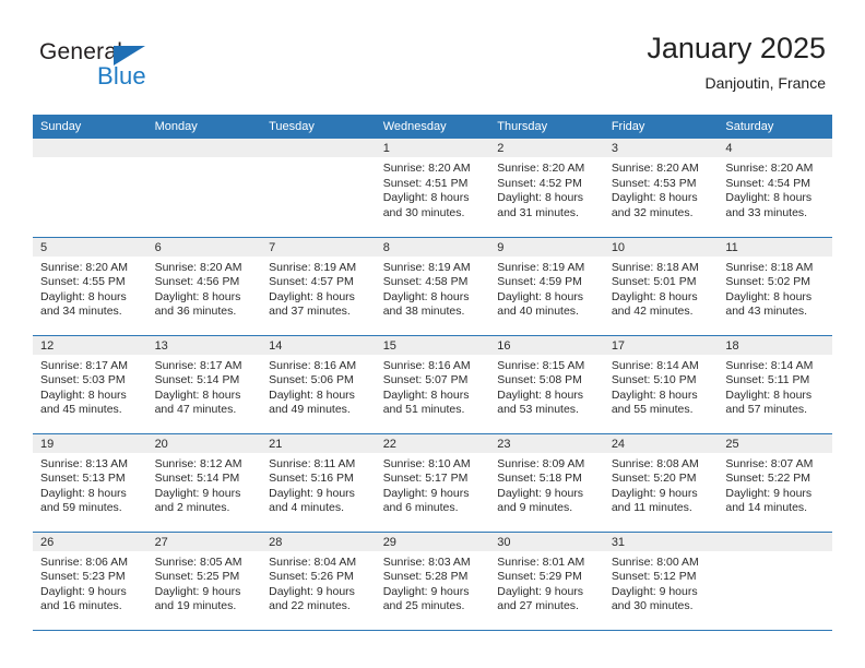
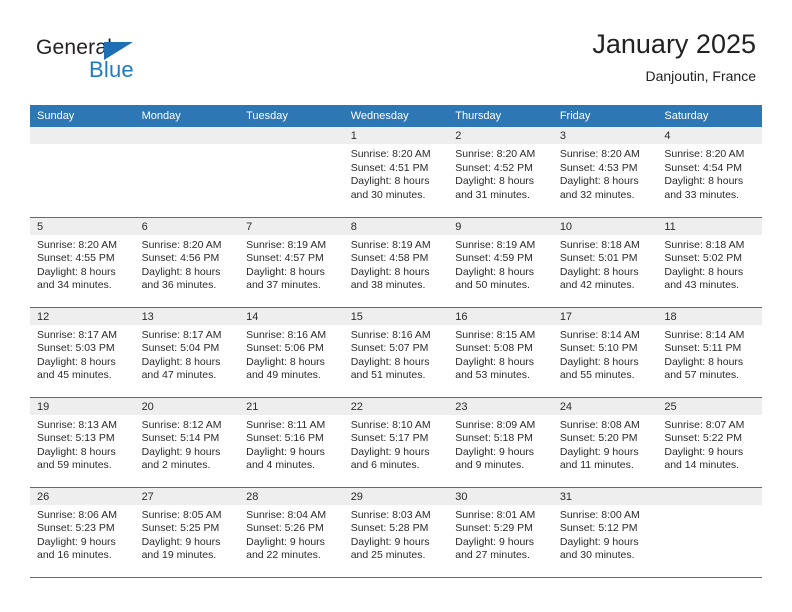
  General
  Blue
  January 2025
  Danjoutin, France
  Sunday	Monday	Tuesday	Wednesday	Thursday	Friday	Saturday
  			1Sunrise: 8:20 AMSunset: 4:51 PMDaylight: 8 hoursand 30 minutes.	2Sunrise: 8:20 AMSunset: 4:52 PMDaylight: 8 hoursand 31 minutes.	3Sunrise: 8:20 AMSunset: 4:53 PMDaylight: 8 hoursand 32 minutes.	4Sunrise: 8:20 AMSunset: 4:54 PMDaylight: 8 hoursand 33 minutes.
- 5Sunrise: 8:20 AMSunset: 4:55 PMDaylight: 8 hoursand 34 minutes.	6Sunrise: 8:20 AMSunset: 4:56 PMDaylight: 8 hoursand 36 minutes.	7Sunrise: 8:19 AMSunset: 4:57 PMDaylight: 8 hoursand 37 minutes.	8Sunrise: 8:19 AMSunset: 4:58 PMDaylight: 8 hoursand 38 minutes.	9Sunrise: 8:19 AMSunset: 4:59 PMDaylight: 8 hoursand 40 minutes.	10Sunrise: 8:18 AMSunset: 5:01 PMDaylight: 8 hoursand 42 minutes.	11Sunrise: 8:18 AMSunset: 5:02 PMDaylight: 8 hoursand 43 minutes.
+ 5Sunrise: 8:20 AMSunset: 4:55 PMDaylight: 8 hoursand 34 minutes.	6Sunrise: 8:20 AMSunset: 4:56 PMDaylight: 8 hoursand 36 minutes.	7Sunrise: 8:19 AMSunset: 4:57 PMDaylight: 8 hoursand 37 minutes.	8Sunrise: 8:19 AMSunset: 4:58 PMDaylight: 8 hoursand 38 minutes.	9Sunrise: 8:19 AMSunset: 4:59 PMDaylight: 8 hoursand 50 minutes.	10Sunrise: 8:18 AMSunset: 5:01 PMDaylight: 8 hoursand 42 minutes.	11Sunrise: 8:18 AMSunset: 5:02 PMDaylight: 8 hoursand 43 minutes.
- 12Sunrise: 8:17 AMSunset: 5:03 PMDaylight: 8 hoursand 45 minutes.	13Sunrise: 8:17 AMSunset: 5:14 PMDaylight: 8 hoursand 47 minutes.	14Sunrise: 8:16 AMSunset: 5:06 PMDaylight: 8 hoursand 49 minutes.	15Sunrise: 8:16 AMSunset: 5:07 PMDaylight: 8 hoursand 51 minutes.	16Sunrise: 8:15 AMSunset: 5:08 PMDaylight: 8 hoursand 53 minutes.	17Sunrise: 8:14 AMSunset: 5:10 PMDaylight: 8 hoursand 55 minutes.	18Sunrise: 8:14 AMSunset: 5:11 PMDaylight: 8 hoursand 57 minutes.
+ 12Sunrise: 8:17 AMSunset: 5:03 PMDaylight: 8 hoursand 45 minutes.	13Sunrise: 8:17 AMSunset: 5:04 PMDaylight: 8 hoursand 47 minutes.	14Sunrise: 8:16 AMSunset: 5:06 PMDaylight: 8 hoursand 49 minutes.	15Sunrise: 8:16 AMSunset: 5:07 PMDaylight: 8 hoursand 51 minutes.	16Sunrise: 8:15 AMSunset: 5:08 PMDaylight: 8 hoursand 53 minutes.	17Sunrise: 8:14 AMSunset: 5:10 PMDaylight: 8 hoursand 55 minutes.	18Sunrise: 8:14 AMSunset: 5:11 PMDaylight: 8 hoursand 57 minutes.
  19Sunrise: 8:13 AMSunset: 5:13 PMDaylight: 8 hoursand 59 minutes.	20Sunrise: 8:12 AMSunset: 5:14 PMDaylight: 9 hoursand 2 minutes.	21Sunrise: 8:11 AMSunset: 5:16 PMDaylight: 9 hoursand 4 minutes.	22Sunrise: 8:10 AMSunset: 5:17 PMDaylight: 9 hoursand 6 minutes.	23Sunrise: 8:09 AMSunset: 5:18 PMDaylight: 9 hoursand 9 minutes.	24Sunrise: 8:08 AMSunset: 5:20 PMDaylight: 9 hoursand 11 minutes.	25Sunrise: 8:07 AMSunset: 5:22 PMDaylight: 9 hoursand 14 minutes.
  26Sunrise: 8:06 AMSunset: 5:23 PMDaylight: 9 hoursand 16 minutes.	27Sunrise: 8:05 AMSunset: 5:25 PMDaylight: 9 hoursand 19 minutes.	28Sunrise: 8:04 AMSunset: 5:26 PMDaylight: 9 hoursand 22 minutes.	29Sunrise: 8:03 AMSunset: 5:28 PMDaylight: 9 hoursand 25 minutes.	30Sunrise: 8:01 AMSunset: 5:29 PMDaylight: 9 hoursand 27 minutes.	31Sunrise: 8:00 AMSunset: 5:12 PMDaylight: 9 hoursand 30 minutes.
